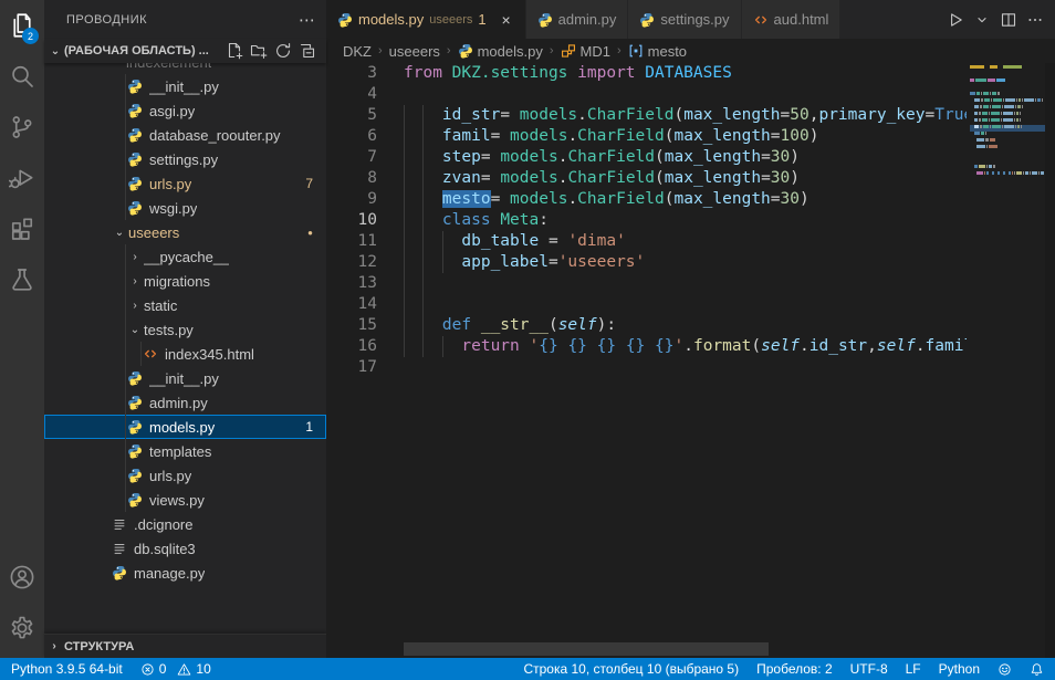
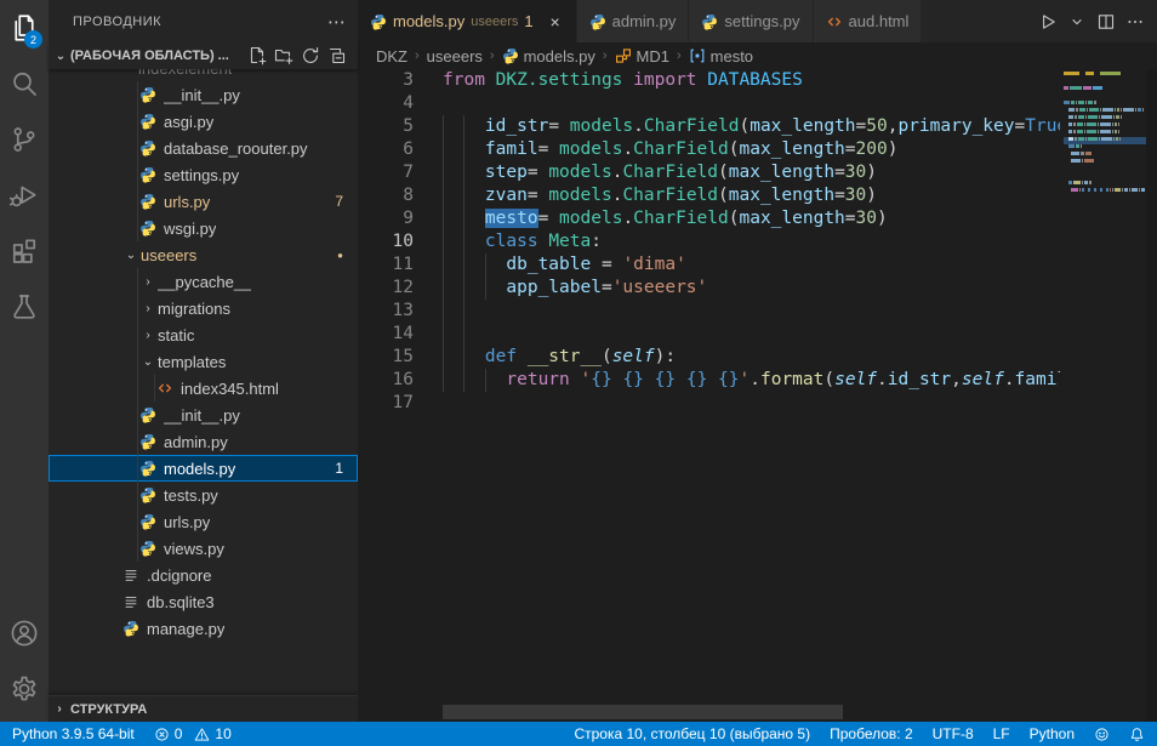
  2
  ПРОВОДНИК
  ⋯
  ⌄
  (РАБОЧАЯ ОБЛАСТЬ) ...
  __init__.py
  asgi.py
  database_roouter.py
  settings.py
  urls.py
  7
  wsgi.py
  ⌄
  useeers
  ●
  ›
  __pycache__
  ›
  migrations
  ›
  static
  ⌄
- tests.py
+ templates
  index345.html
  __init__.py
  admin.py
  models.py
  1
- templates
+ tests.py
  urls.py
  views.py
  .dcignore
  db.sqlite3
  manage.py
  ›
  СТРУКТУРА
  models.py
  useeers
  1
  ×
  admin.py
  settings.py
  aud.html
  DKZ
  ›
  useeers
  ›
  models.py
  ›
  MD1
  ›
  mesto
  3
  4
  5
  6
  7
  8
  9
  10
  11
  12
  13
  14
  15
  16
  17
  from DKZ.settings import DATABASES
  id_str= models.CharField(max_length=50,primary_key=Tru
- famil= models.CharField(max_length=100)
+ famil= models.CharField(max_length=200)
  step= models.CharField(max_length=30)
  zvan= models.CharField(max_length=30)
  mesto= models.CharField(max_length=30)
  class Meta:
  db_table = 'dima'
  app_label='useeers'
  def __str__(self):
  return '{} {} {} {} {}'.format(self.id_str,self.fami
  Python 3.9.5 64-bit
  0
  10
  Строка 10, столбец 10 (выбрано 5)
  Пробелов: 2
  UTF-8
  LF
  Python
